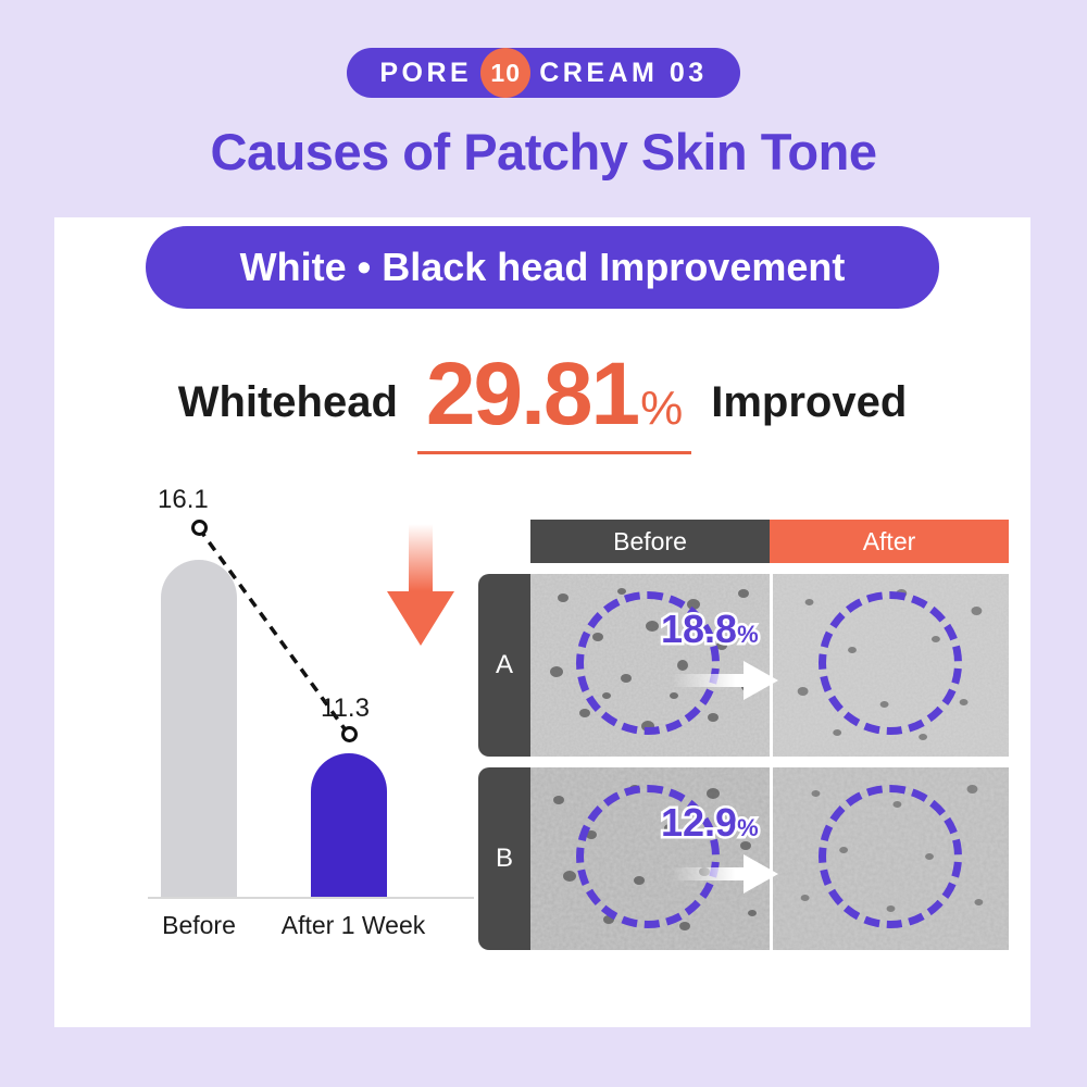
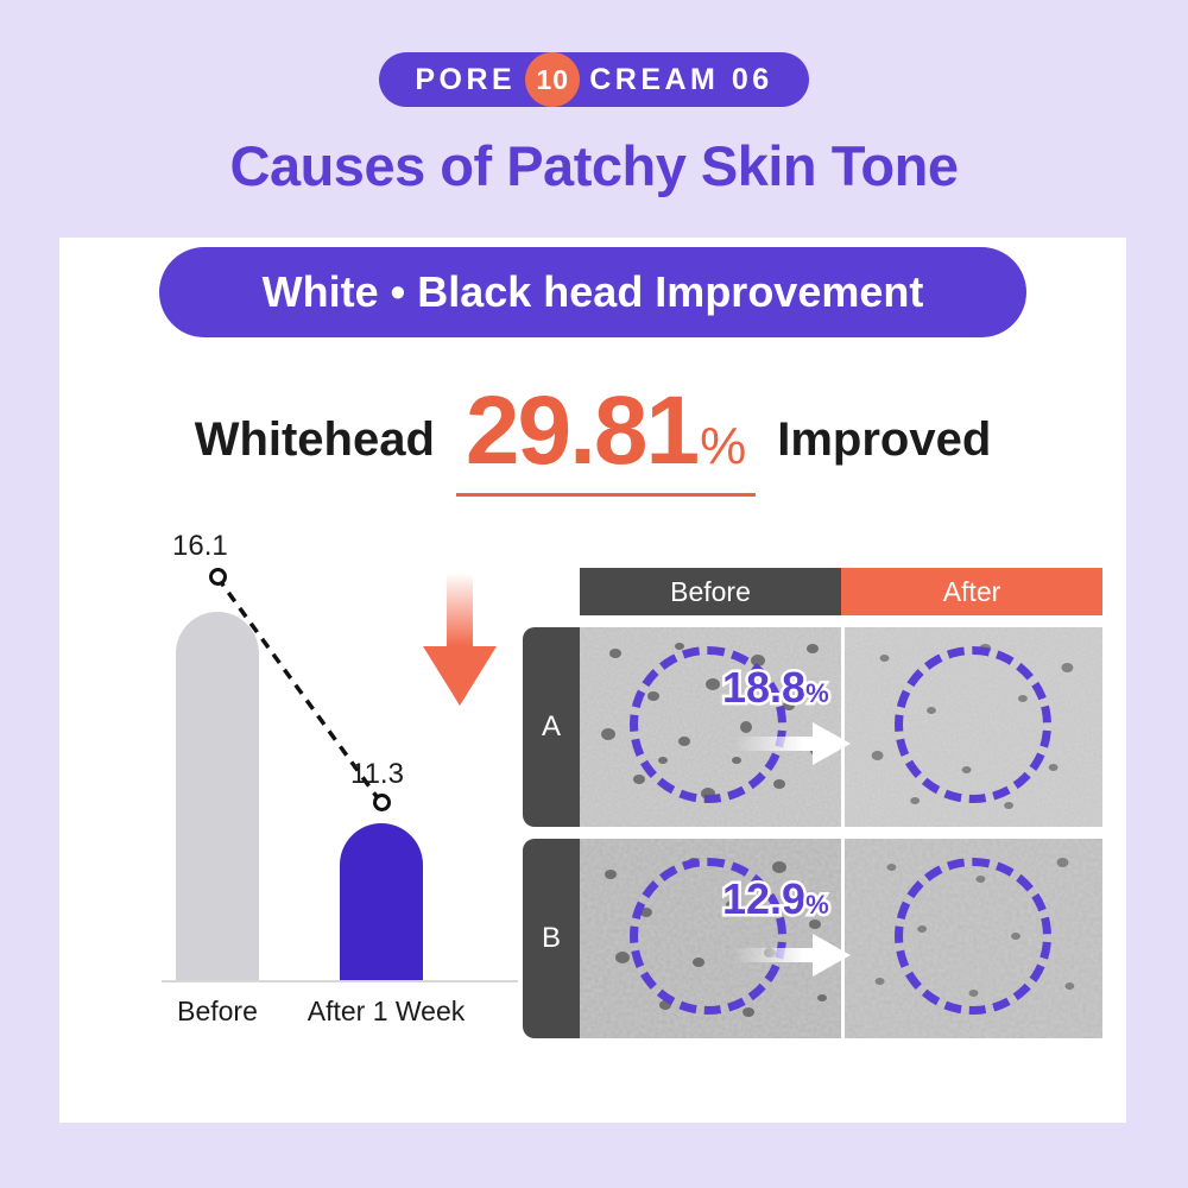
  PORE
  10
- CREAM 03
+ CREAM 06
  Causes of Patchy Skin Tone
  White • Black head Improvement
  Whitehead
  29.81
  %
  Improved
  16.1
  11.3
  Before
  After 1 Week
  Before
  After
  A
  18.8%
  B
  12.9%
